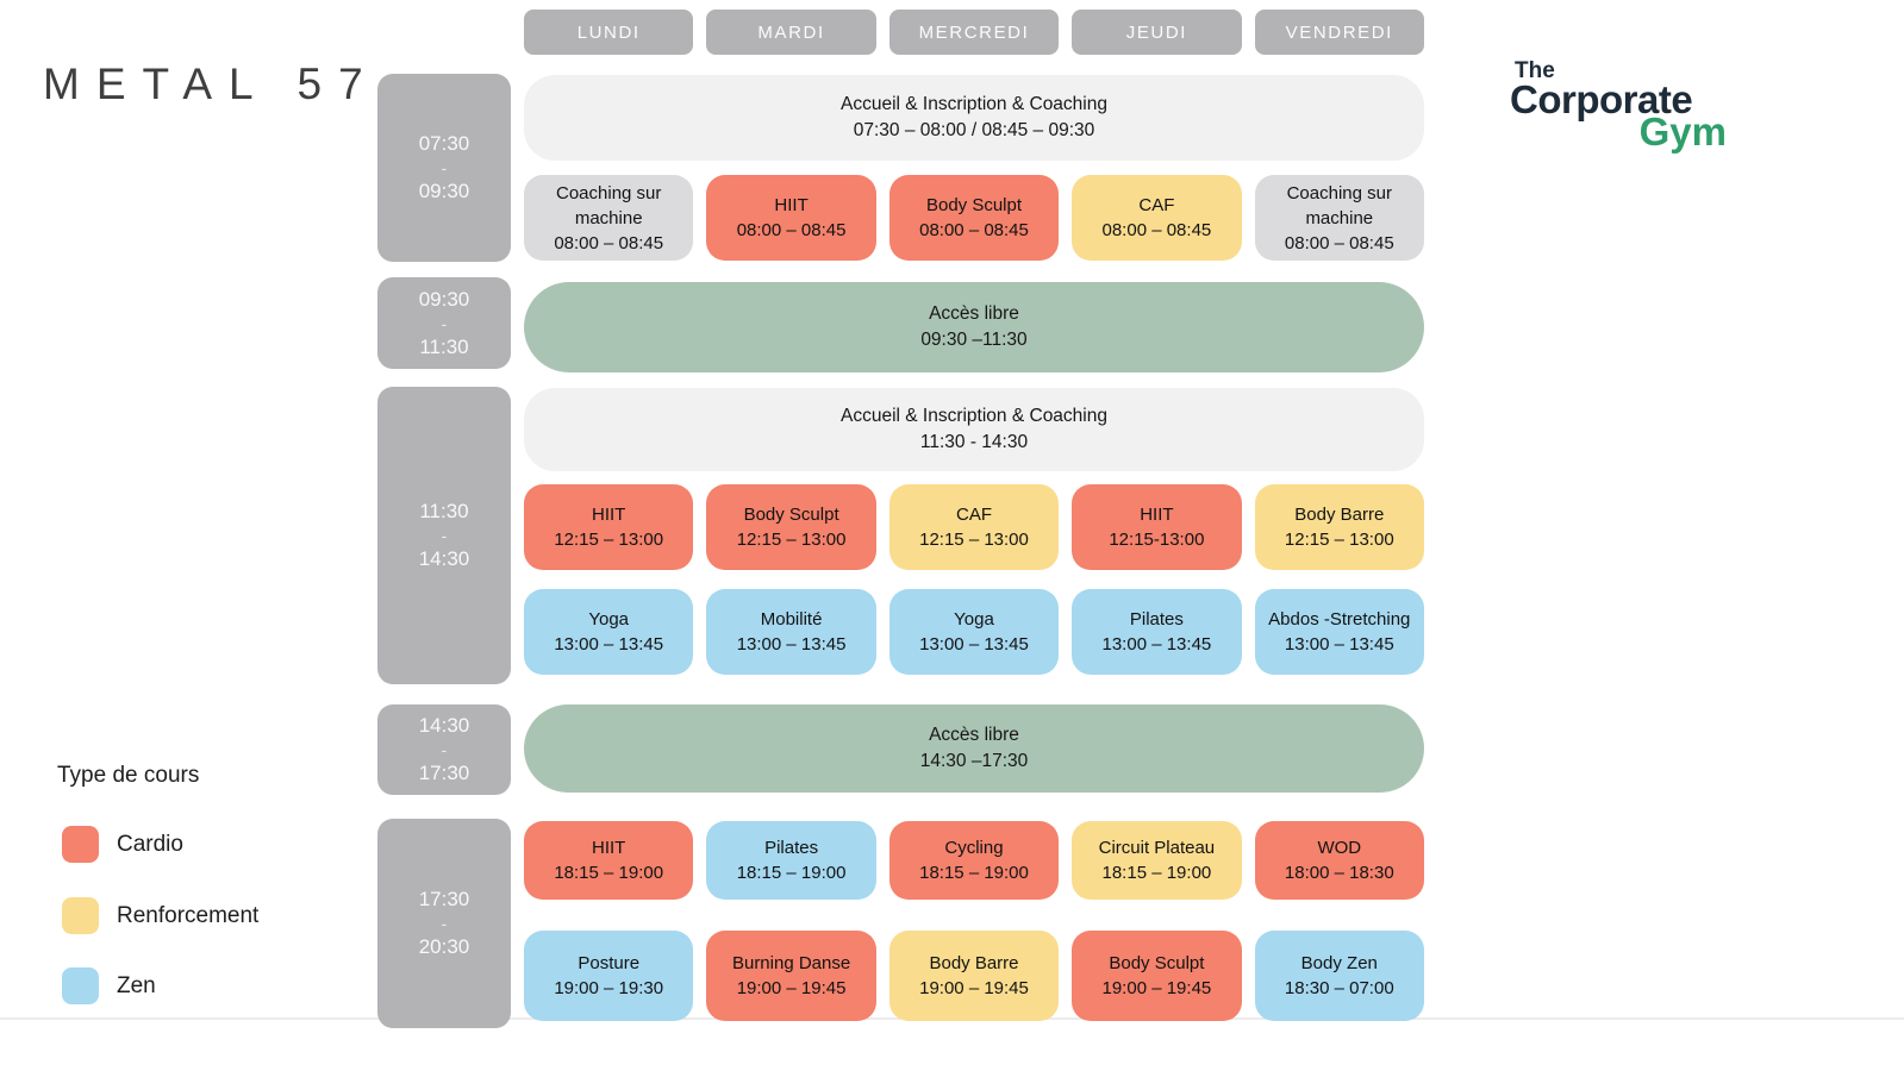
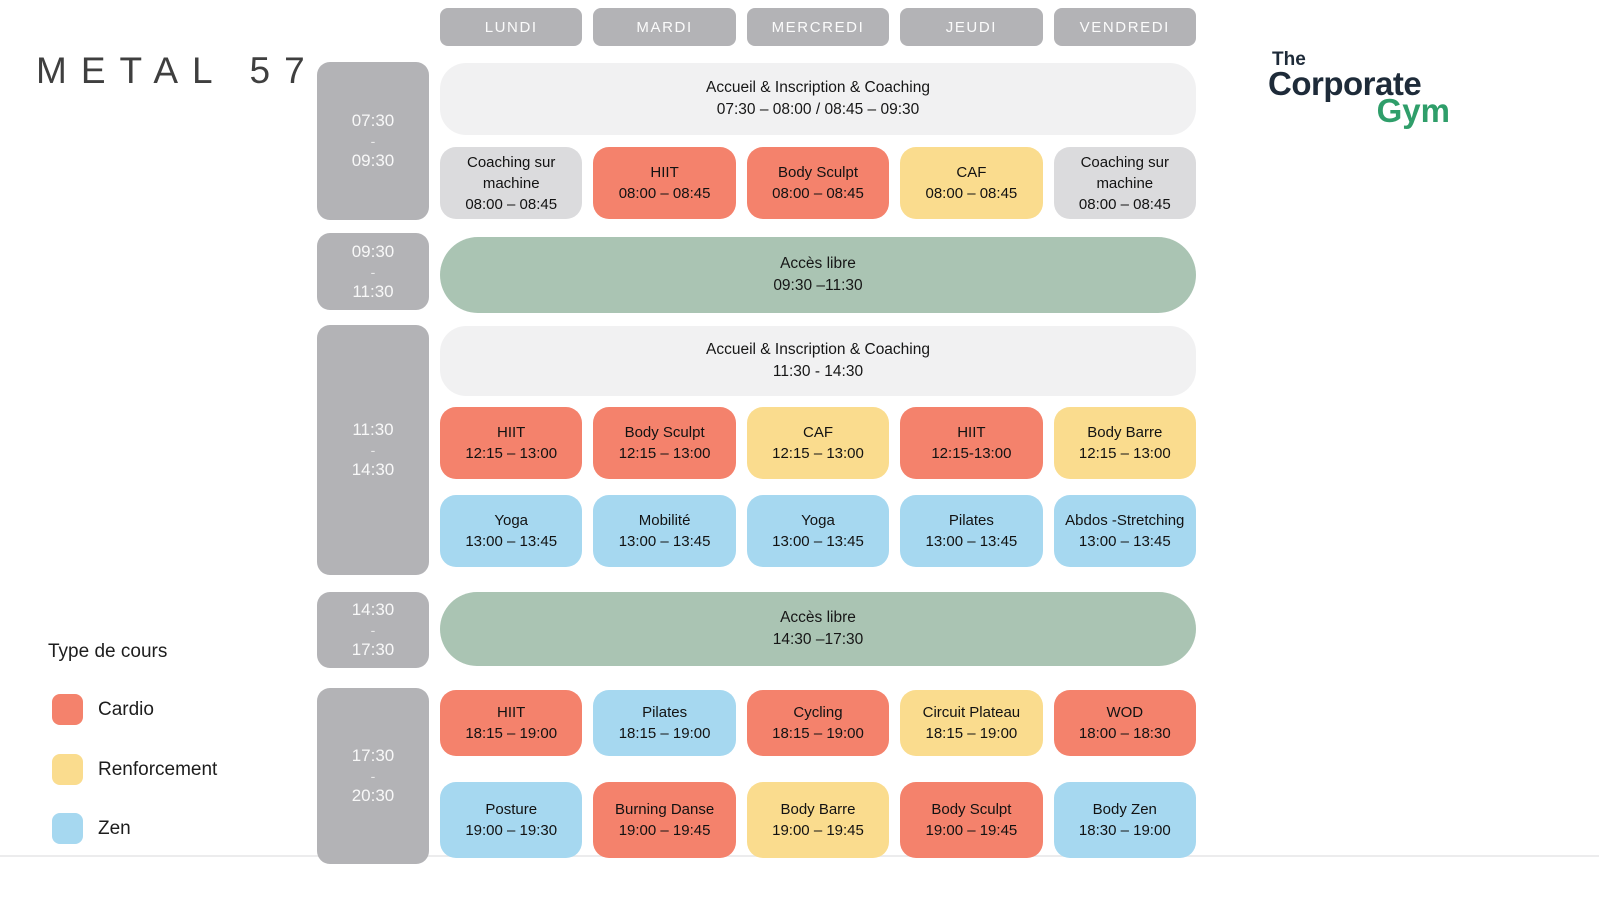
  METAL 57
  The
  Corporate
  Gym
  LUNDI
  MARDI
  MERCREDI
  JEUDI
  VENDREDI
  07:30
  -
  09:30
  09:30
  -
  11:30
  11:30
  -
  14:30
  14:30
  -
  17:30
  17:30
  -
  20:30
  Accueil & Inscription & Coaching
  07:30 – 08:00 / 08:45 – 09:30
  Accès libre
  09:30 –11:30
  Accueil & Inscription & Coaching
  11:30 - 14:30
  Accès libre
  14:30 –17:30
  Coaching sur machine
  08:00 – 08:45
  HIIT
  08:00 – 08:45
  Body Sculpt
  08:00 – 08:45
  CAF
  08:00 – 08:45
  Coaching sur machine
  08:00 – 08:45
  HIIT
  12:15 – 13:00
  Body Sculpt
  12:15 – 13:00
  CAF
  12:15 – 13:00
  HIIT
  12:15-13:00
  Body Barre
  12:15 – 13:00
  Yoga
  13:00 – 13:45
  Mobilité
  13:00 – 13:45
  Yoga
  13:00 – 13:45
  Pilates
  13:00 – 13:45
  Abdos -Stretching
  13:00 – 13:45
  HIIT
  18:15 – 19:00
  Pilates
  18:15 – 19:00
  Cycling
  18:15 – 19:00
  Circuit Plateau
  18:15 – 19:00
  WOD
  18:00 – 18:30
  Posture
  19:00 – 19:30
  Burning Danse
  19:00 – 19:45
  Body Barre
  19:00 – 19:45
  Body Sculpt
  19:00 – 19:45
  Body Zen
- 18:30 – 07:00
+ 18:30 – 19:00
  Type de cours
  Cardio
  Renforcement
  Zen
